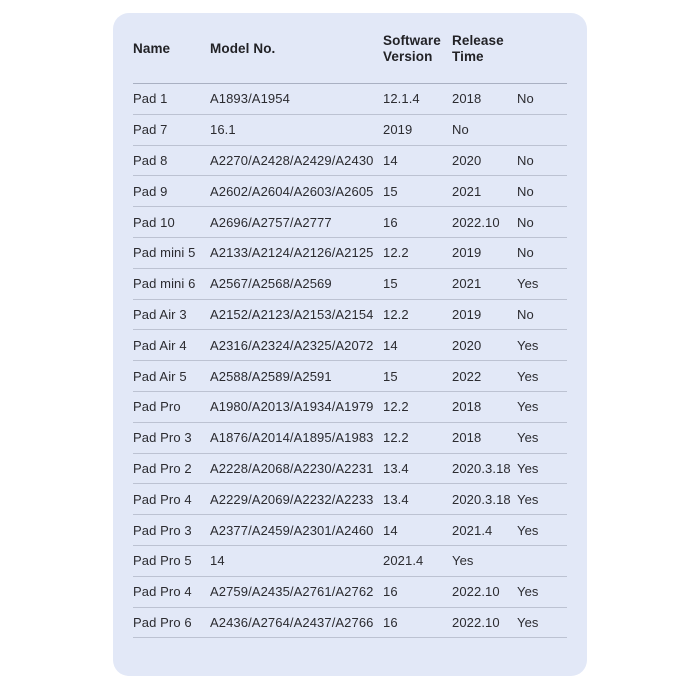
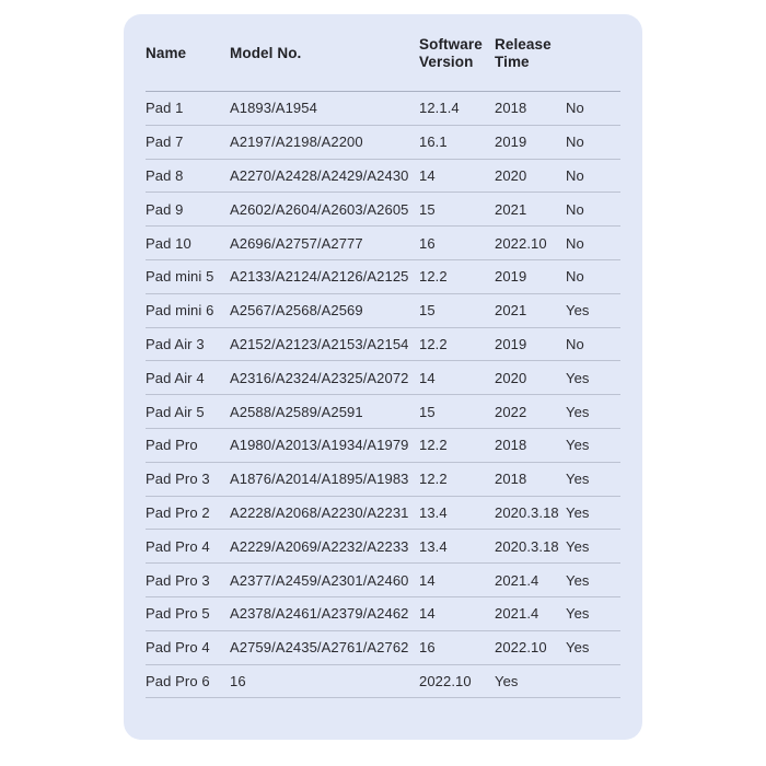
  Name
  Model No.
  Software Version
  Release Time
  Pad 1
  A1893/A1954
  12.1.4
  2018
  No
  Pad 7
+ A2197/A2198/A2200
  16.1
  2019
  No
  Pad 8
  A2270/A2428/A2429/A2430
  14
  2020
  No
  Pad 9
  A2602/A2604/A2603/A2605
  15
  2021
  No
  Pad 10
  A2696/A2757/A2777
  16
  2022.10
  No
  Pad mini 5
  A2133/A2124/A2126/A2125
  12.2
  2019
  No
  Pad mini 6
  A2567/A2568/A2569
  15
  2021
  Yes
  Pad Air 3
  A2152/A2123/A2153/A2154
  12.2
  2019
  No
  Pad Air 4
  A2316/A2324/A2325/A2072
  14
  2020
  Yes
  Pad Air 5
  A2588/A2589/A2591
  15
  2022
  Yes
  Pad Pro
  A1980/A2013/A1934/A1979
  12.2
  2018
  Yes
  Pad Pro 3
  A1876/A2014/A1895/A1983
  12.2
  2018
  Yes
  Pad Pro 2
  A2228/A2068/A2230/A2231
  13.4
  2020.3.18
  Yes
  Pad Pro 4
  A2229/A2069/A2232/A2233
  13.4
  2020.3.18
  Yes
  Pad Pro 3
  A2377/A2459/A2301/A2460
  14
  2021.4
  Yes
  Pad Pro 5
+ A2378/A2461/A2379/A2462
  14
  2021.4
  Yes
  Pad Pro 4
  A2759/A2435/A2761/A2762
  16
  2022.10
  Yes
  Pad Pro 6
- A2436/A2764/A2437/A2766
  16
  2022.10
  Yes
